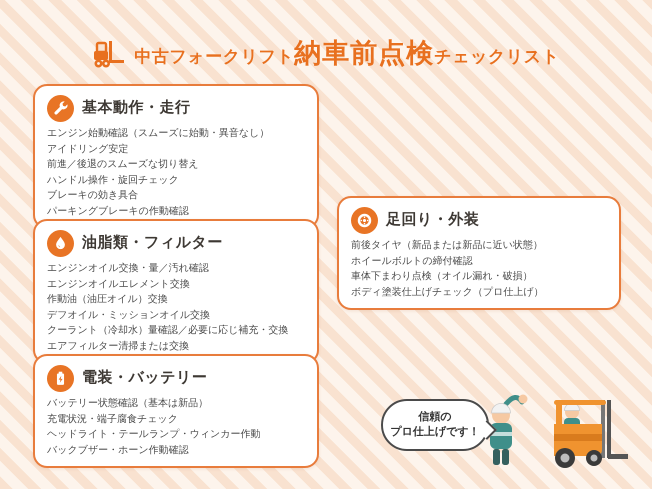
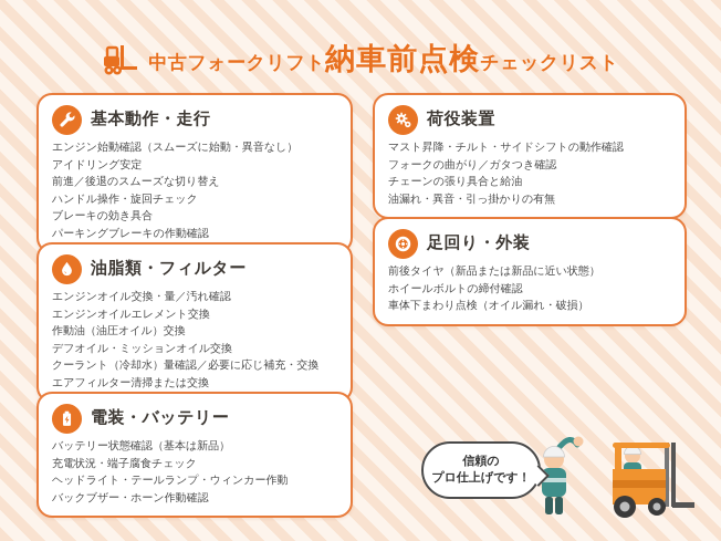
  中古フォークリフト
  納車前点検
  チェックリスト
  基本動作・走行
  エンジン始動確認（スムーズに始動・異音なし）
  アイドリング安定
  前進／後退のスムーズな切り替え
  ハンドル操作・旋回チェック
  ブレーキの効き具合
  パーキングブレーキの作動確認
  油脂類・フィルター
  エンジンオイル交換・量／汚れ確認
  エンジンオイルエレメント交換
  作動油（油圧オイル）交換
  デフオイル・ミッションオイル交換
  クーラント（冷却水）量確認／必要に応じ補充・交換
  エアフィルター清掃または交換
  電装・バッテリー
  バッテリー状態確認（基本は新品）
  充電状況・端子腐食チェック
  ヘッドライト・テールランプ・ウィンカー作動
  バックブザー・ホーン作動確認
+ 荷役装置
+ マスト昇降・チルト・サイドシフトの動作確認
+ フォークの曲がり／ガタつき確認
+ チェーンの張り具合と給油
+ 油漏れ・異音・引っ掛かりの有無
  足回り・外装
  前後タイヤ（新品または新品に近い状態）
  ホイールボルトの締付確認
  車体下まわり点検（オイル漏れ・破損）
- ボディ塗装仕上げチェック（プロ仕上げ）
  信頼の
  プロ仕上げです！
